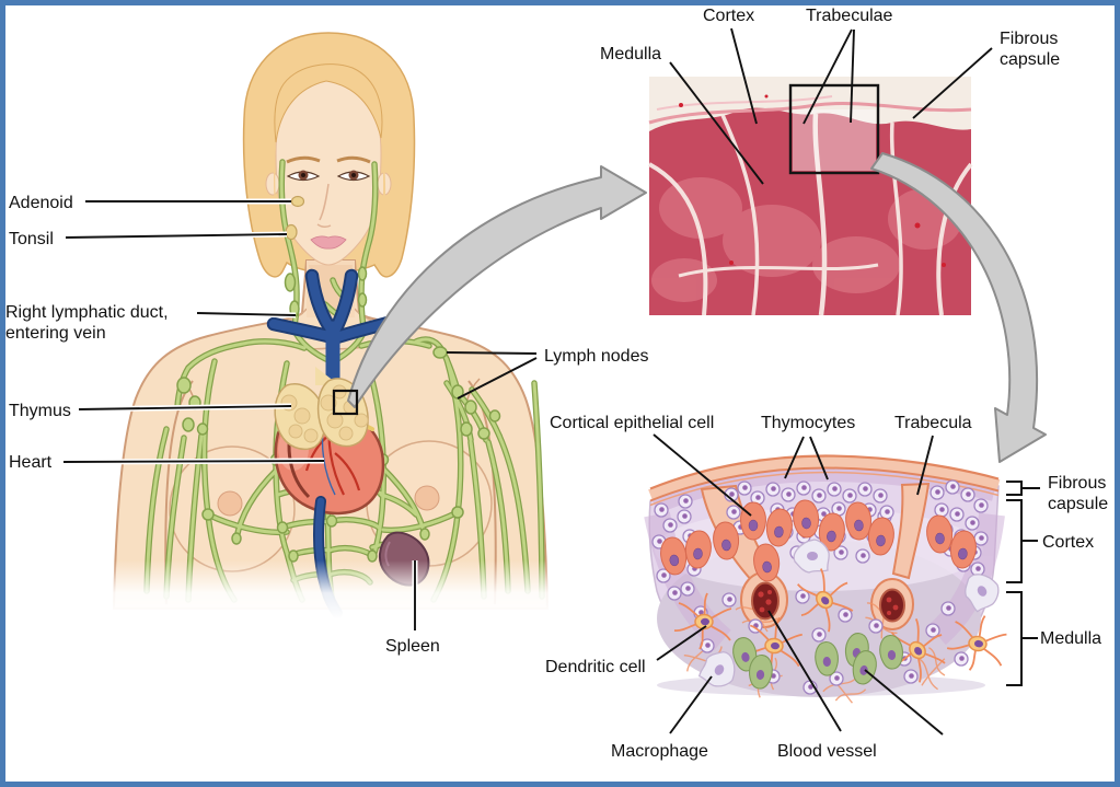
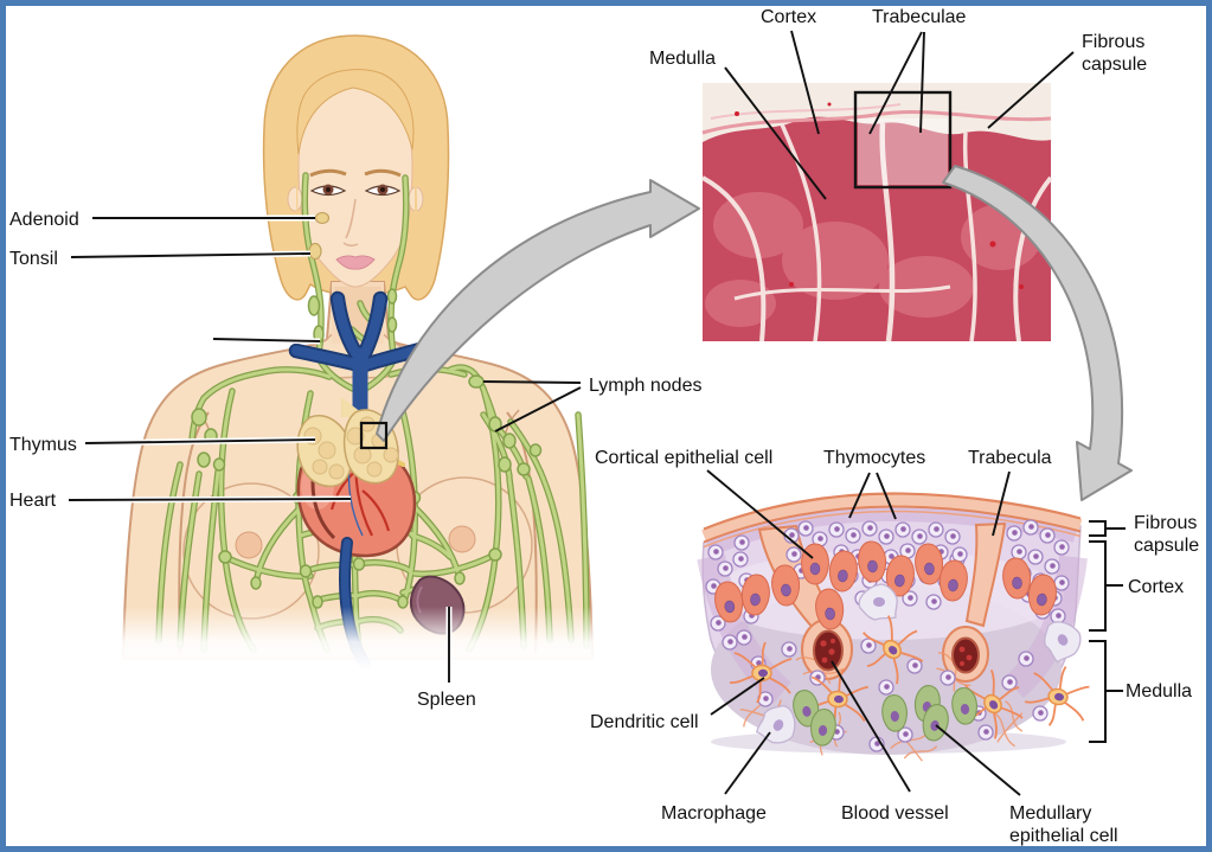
  Adenoid
  Tonsil
- Right lymphatic duct,
- entering vein
  Thymus
  Heart
  Lymph nodes
  Spleen
  Medulla
  Cortex
  Trabeculae
  Fibrous
  capsule
  Cortical epithelial cell
  Thymocytes
  Trabecula
  Fibrous
  capsule
  Cortex
  Medulla
  Dendritic cell
  Macrophage
  Blood vessel
+ Medullary
+ epithelial cell
